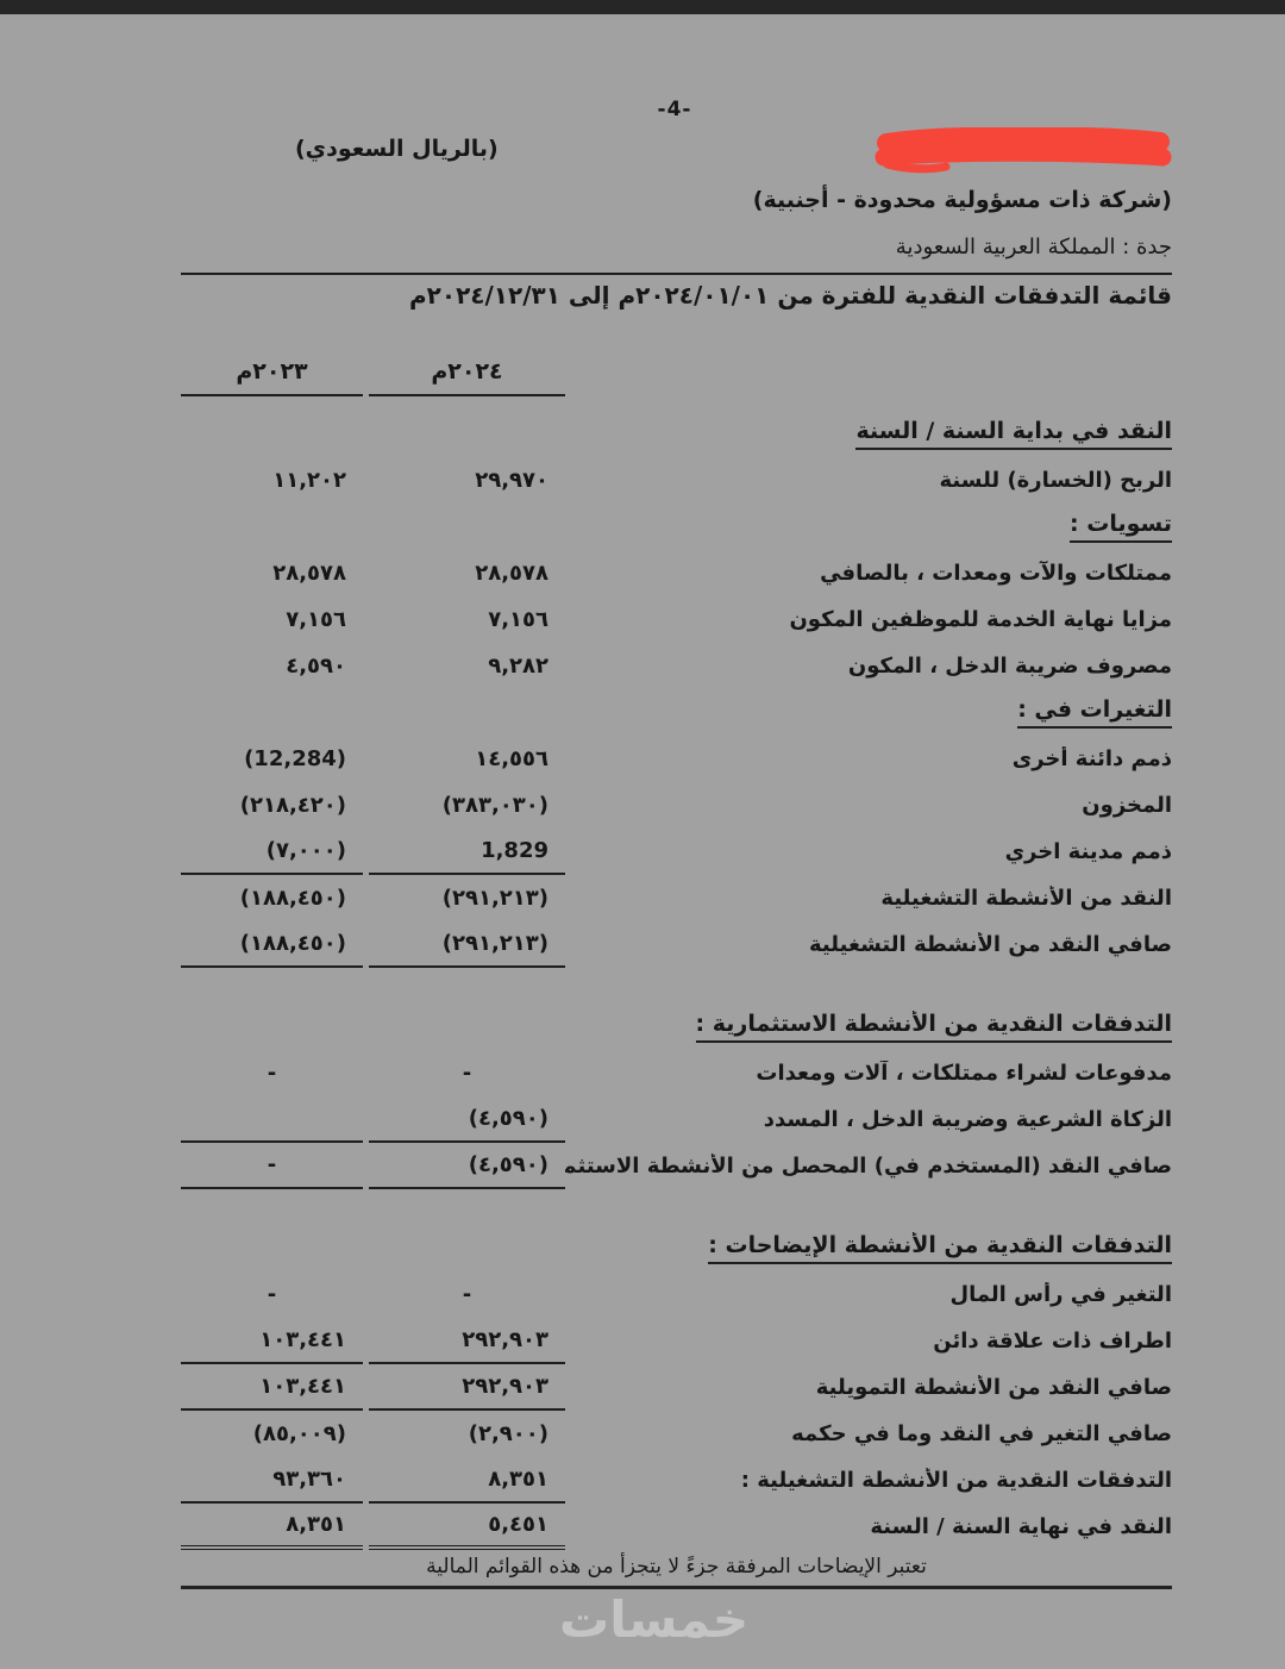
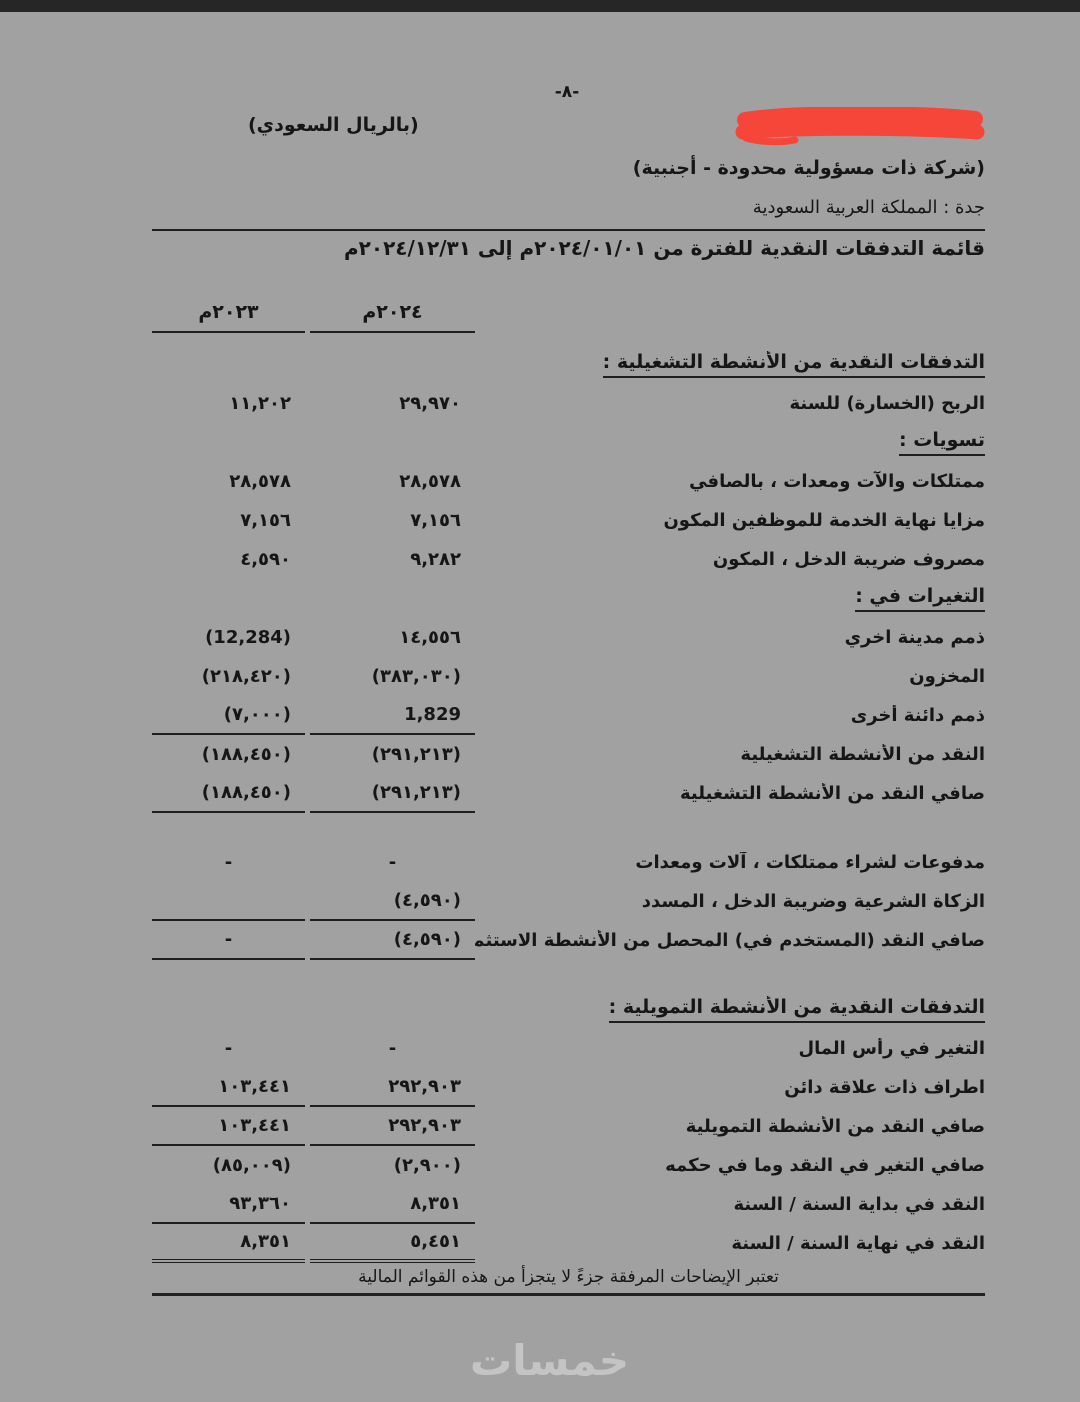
- -4-
+ -٨-
  (بالريال السعودي)
  (شركة ذات مسؤولية محدودة - أجنبية)
  جدة : المملكة العربية السعودية
  قائمة التدفقات النقدية للفترة من ٢٠٢٤/٠١/٠١م إلى ٢٠٢٤/١٢/٣١م
  ٢٠٢٤م
  ٢٠٢٣م
- النقد في بداية السنة / السنة
+ التدفقات النقدية من الأنشطة التشغيلية :
  الربح (الخسارة) للسنة
  ٢٩,٩٧٠
  ١١,٢٠٢
  تسويات :
  ممتلكات والآت ومعدات ، بالصافي
  ٢٨,٥٧٨
  ٢٨,٥٧٨
  مزايا نهاية الخدمة للموظفين المكون
  ٧,١٥٦
  ٧,١٥٦
  مصروف ضريبة الدخل ، المكون
  ٩,٢٨٢
  ٤,٥٩٠
  التغيرات في :
- ذمم دائنة أخرى
+ ذمم مدينة اخري
  ١٤,٥٥٦
  (12,284)
  المخزون
  (٣٨٣,٠٣٠)
  (٢١٨,٤٢٠)
- ذمم مدينة اخري
+ ذمم دائنة أخرى
  1,829
  (٧,٠٠٠)
  النقد من الأنشطة التشغيلية
  (٢٩١,٢١٣)
  (١٨٨,٤٥٠)
  صافي النقد من الأنشطة التشغيلية
  (٢٩١,٢١٣)
  (١٨٨,٤٥٠)
- التدفقات النقدية من الأنشطة الاستثمارية :
  مدفوعات لشراء ممتلكات ، آلات ومعدات
  -
  -
  الزكاة الشرعية وضريبة الدخل ، المسدد
  (٤,٥٩٠)
  صافي النقد (المستخدم في) المحصل من الأنشطة الاستثم
  (٤,٥٩٠)
  -
- التدفقات النقدية من الأنشطة الإيضاحات :
+ التدفقات النقدية من الأنشطة التمويلية :
  التغير في رأس المال
  -
  -
  اطراف ذات علاقة دائن
  ٢٩٢,٩٠٣
  ١٠٣,٤٤١
  صافي النقد من الأنشطة التمويلية
  ٢٩٢,٩٠٣
  ١٠٣,٤٤١
  صافي التغير في النقد وما في حكمه
  (٢,٩٠٠)
  (٨٥,٠٠٩)
- التدفقات النقدية من الأنشطة التشغيلية :
+ النقد في بداية السنة / السنة
  ٨,٣٥١
  ٩٣,٣٦٠
  النقد في نهاية السنة / السنة
  ٥,٤٥١
  ٨,٣٥١
  تعتبر الإيضاحات المرفقة جزءً لا يتجزأ من هذه القوائم المالية
  خمسات
